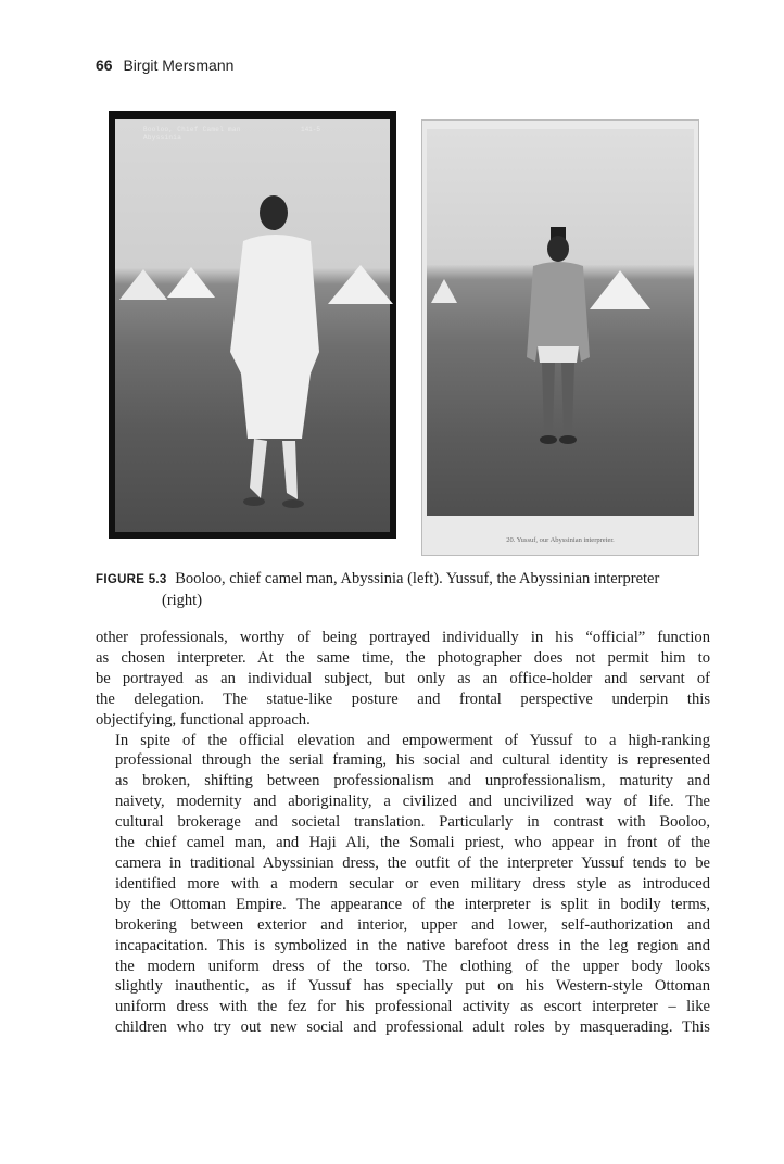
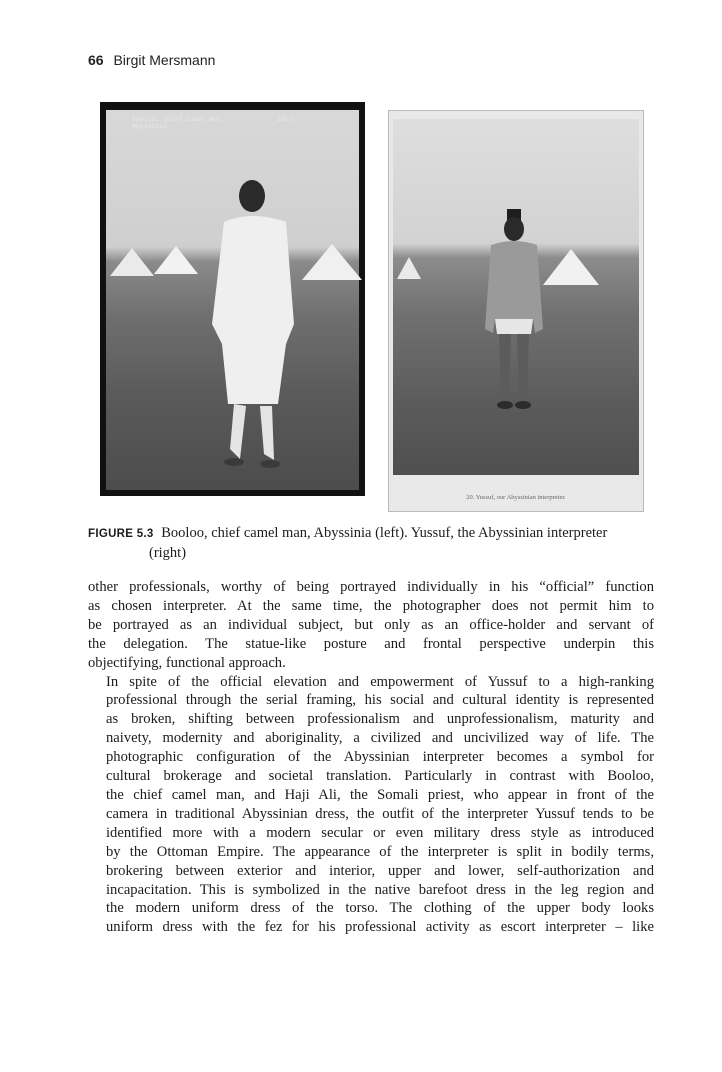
  66 Birgit Mersmann
  FIGURE 5.3 Booloo, chief camel man, Abyssinia (left). Yussuf, the Abyssinian interpreter
  (right)
  other professionals, worthy of being portrayed individually in his “official” function
  as chosen interpreter. At the same time, the photographer does not permit him to
  be portrayed as an individual subject, but only as an office-holder and servant of
  the delegation. The statue-like posture and frontal perspective underpin this
  objectifying, functional approach.
  In spite of the official elevation and empowerment of Yussuf to a high-ranking
  professional through the serial framing, his social and cultural identity is represented
  as broken, shifting between professionalism and unprofessionalism, maturity and
  naivety, modernity and aboriginality, a civilized and uncivilized way of life. The
+ photographic configuration of the Abyssinian interpreter becomes a symbol for
  cultural brokerage and societal translation. Particularly in contrast with Booloo,
  the chief camel man, and Haji Ali, the Somali priest, who appear in front of the
  camera in traditional Abyssinian dress, the outfit of the interpreter Yussuf tends to be
  identified more with a modern secular or even military dress style as introduced
  by the Ottoman Empire. The appearance of the interpreter is split in bodily terms,
  brokering between exterior and interior, upper and lower, self-authorization and
  incapacitation. This is symbolized in the native barefoot dress in the leg region and
  the modern uniform dress of the torso. The clothing of the upper body looks
- slightly inauthentic, as if Yussuf has specially put on his Western-style Ottoman
  uniform dress with the fez for his professional activity as escort interpreter – like
- children who try out new social and professional adult roles by masquerading. This
